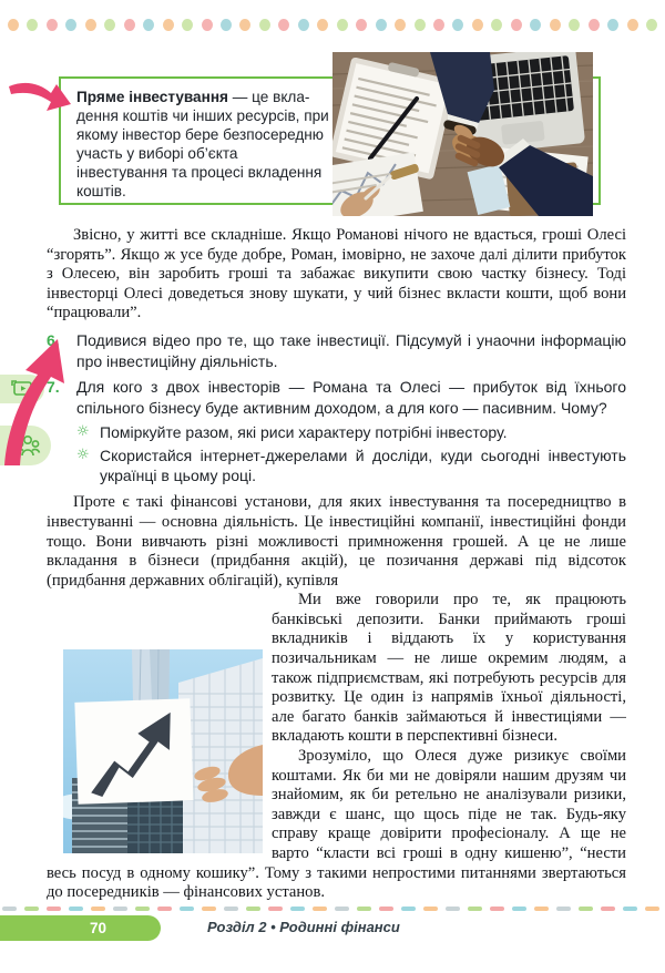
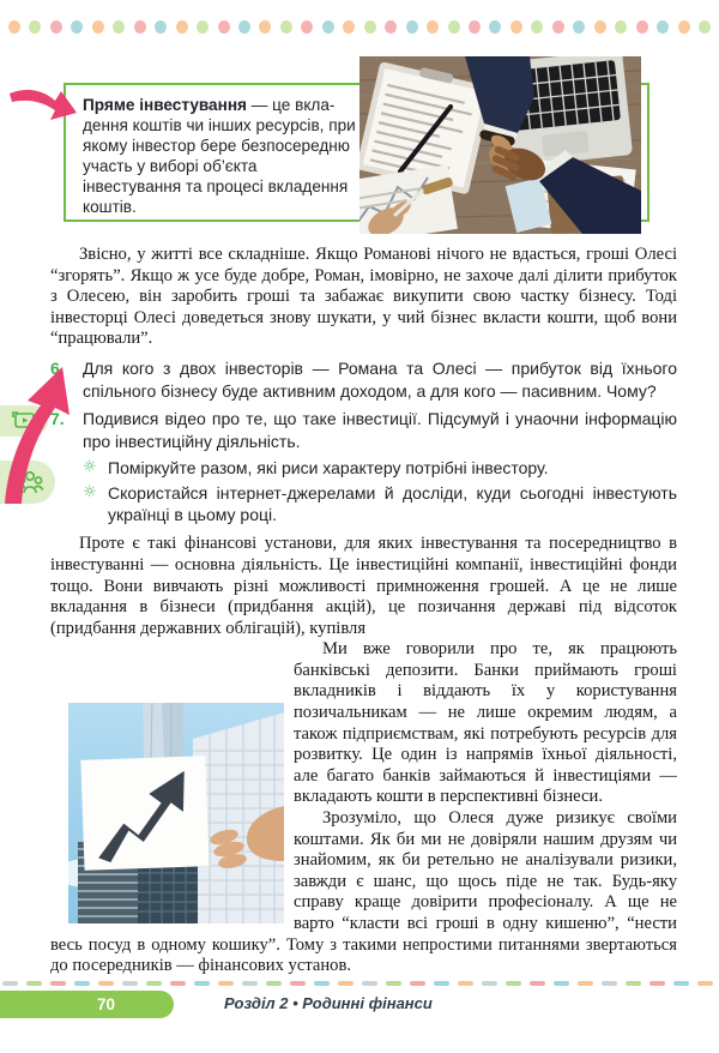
  Пряме інвестування — це вкла­ення коштів чи інших ресурсів, при якому інвестор бере безпо­середню участь у виборі об’єкта інвестування та процесі вкладення коштів.
  Звісно, у житті все складніше. Якщо Романові нічого не вдасться, гро­ші Олесі “згорять”. Якщо ж усе буде добре, Роман, імовірно, не захоче далі ділити прибуток з Олесею, він заробить гроші та забажає викупити свою частку бізнесу. Тоді інвесторці Олесі доведеться знову шукати, у чий бізнес вкласти кошти, щоб вони “працювали”.
- Подивися відео про те, що таке інвестиції. Підсумуй і унаочни інформацію про інвестиційну діяльність.
+ Для кого з двох інвесторів — Романа та Олесі — прибуток від їхнього спільного бізнесу буде активним доходом, а для кого — пасивним. Чому?
  7.
- Для кого з двох інвесторів — Романа та Олесі — прибуток від їхнього спільного бізнесу буде активним доходом, а для кого — пасивним. Чому?
+ Подивися відео про те, що таке інвестиції. Підсумуй і унаочни інформацію про інвестиційну діяльність.
  ☼
  Поміркуйте разом, які риси характеру потрібні інвестору.
  ☼
  Скористайся інтернет-джерелами й досліди, куди сьогодні інвестують укра­їнці в цьому році.
  Проте є такі фінансові установи, для яких інвестування та посередництво в інвестуван­ні — основна діяльність. Це інвестиційні ком­панії, інвестиційні фонди тощо. Вони вивча­ють різні можливості примноження грошей. А це не лише вкладання в бізнеси (придбання акцій), це позичання державі під відсоток (придбання державних облігацій), купівля
  Ми вже говорили про те, як працюють банківські депозити. Банки приймають гроші вкладників і віддають їх у користування позичальни­кам — не лише окремим людям, а також підприємствам, які потребують ресурсів для розвитку. Це один із напрямів їхньої діяльності, але багато банків займають­ся й інвестиціями — вкладають кошти в пер­спективні бізнеси.
  Зрозуміло, що Олеся дуже ризикує своїми коштами. Як би ми не дові­ряли нашим друзям чи знайомим, як би ретельно не аналізували ризики, завжди є шанс, що щось піде не так. Будь-яку справу краще довірити професіоналу. А ще не варто “класти всі гроші в одну кишеню”, “нести весь посуд в одному кошику”. Тому з такими непростими питаннями звертаються до посередників — фінансових установ.
  70
  Розділ 2 • Родинні фінанси
